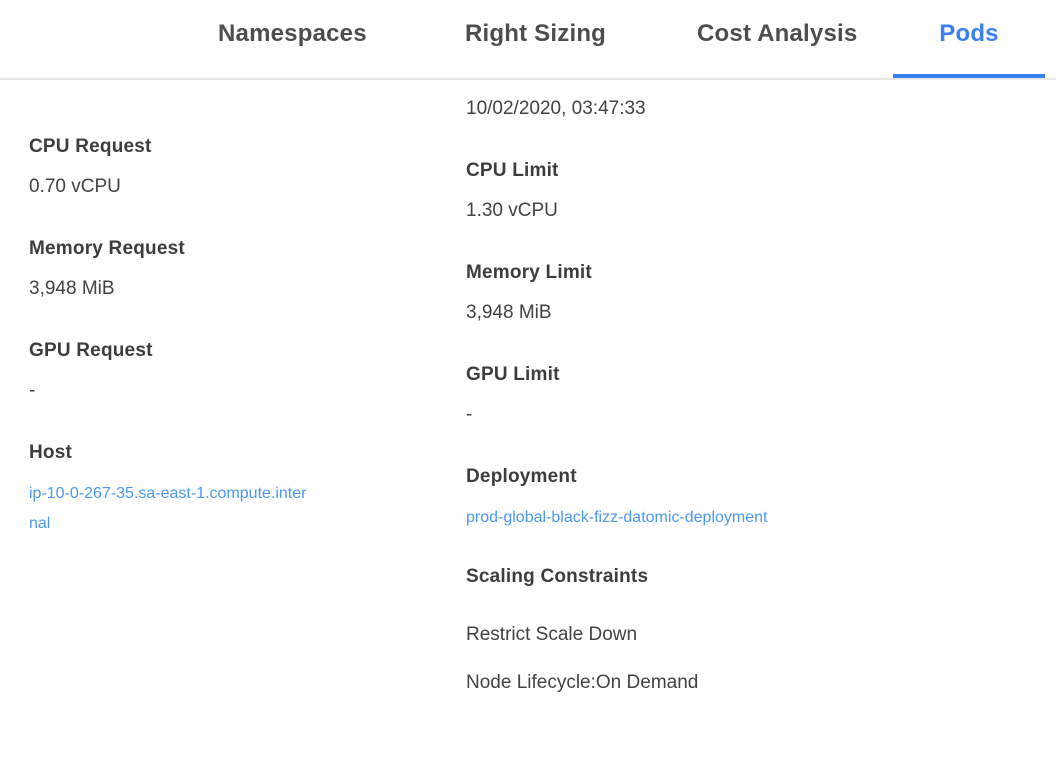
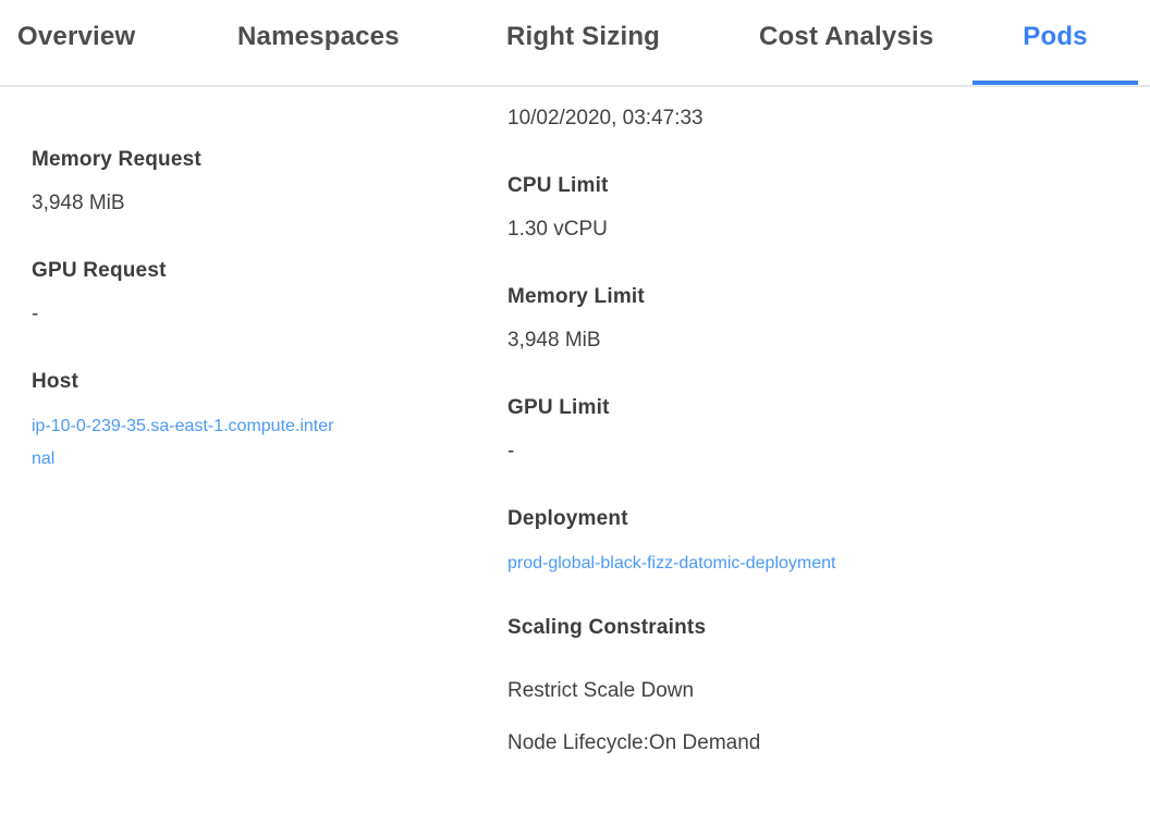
+ Overview
  Namespaces
  Right Sizing
  Cost Analysis
  Pods
- CPU Request
- 0.70 vCPU
  Memory Request
  3,948 MiB
  GPU Request
  -
  Host
- ip-10-0-267-35.sa-east-1.compute.internal
+ ip-10-0-239-35.sa-east-1.compute.internal
  10/02/2020, 03:47:33
  CPU Limit
  1.30 vCPU
  Memory Limit
  3,948 MiB
  GPU Limit
  -
  Deployment
  prod-global-black-fizz-datomic-deployment
  Scaling Constraints
  Restrict Scale Down
  Node Lifecycle:On Demand
